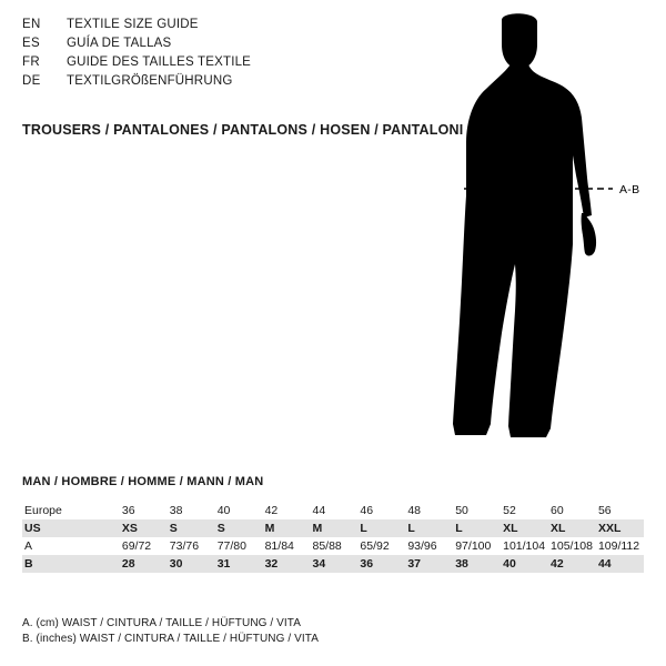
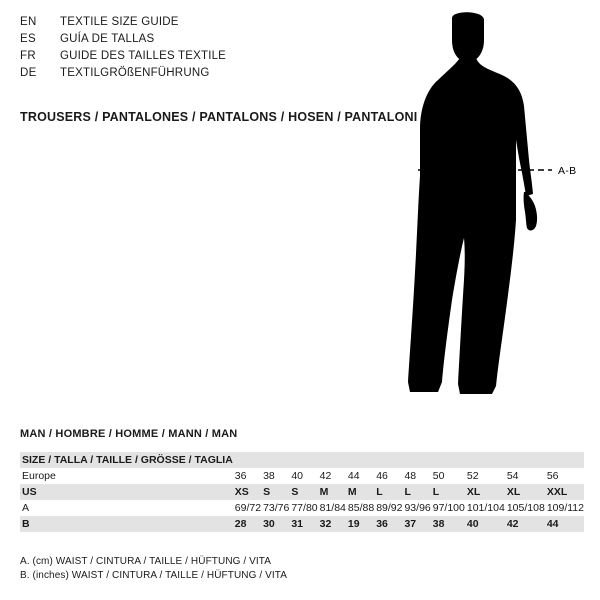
  EN
  TEXTILE SIZE GUIDE
  ES
  GUÍA DE TALLAS
  FR
  GUIDE DES TAILLES TEXTILE
  DE
  TEXTILGRÖßENFÜHRUNG
  TROUSERS / PANTALONES / PANTALONS / HOSEN / PANTALONI
  A-B
  MAN / HOMBRE / HOMME / MANN / MAN
+ SIZE / TALLA / TAILLE / GRÖSSE / TAGLIA
- Europe	36	38	40	42	44	46	48	50	52	60	56
+ Europe	36	38	40	42	44	46	48	50	52	54	56
  US	XS	S	S	M	M	L	L	L	XL	XL	XXL
- A	69/72	73/76	77/80	81/84	85/88	65/92	93/96	97/100	101/104	105/108	109/112
+ A	69/72	73/76	77/80	81/84	85/88	89/92	93/96	97/100	101/104	105/108	109/112
- B	28	30	31	32	34	36	37	38	40	42	44
+ B	28	30	31	32	19	36	37	38	40	42	44
  A. (cm) WAIST / CINTURA / TAILLE / HÜFTUNG / VITA
  B. (inches) WAIST / CINTURA / TAILLE / HÜFTUNG / VITA
